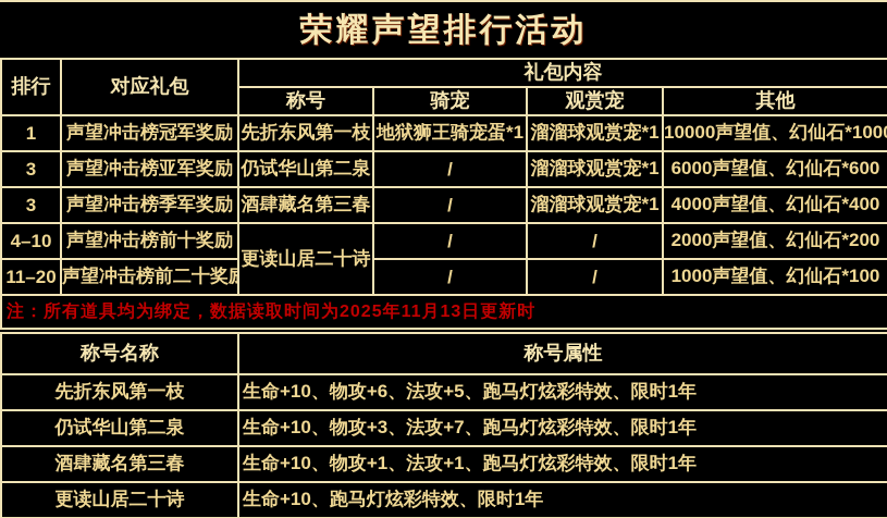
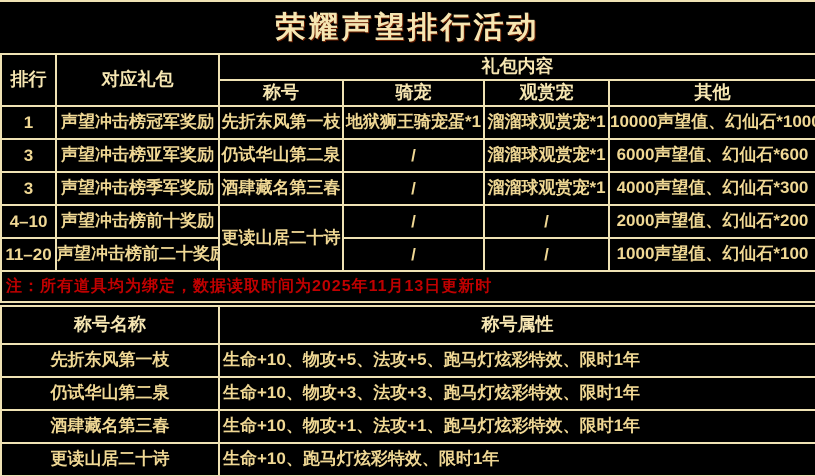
  荣耀声望排行活动
  排行	对应礼包	礼包内容
  称号	骑宠	观赏宠	其他
  1	声望冲击榜冠军奖励	先折东风第一枝	地狱狮王骑宠蛋*1	溜溜球观赏宠*1	10000声望值、幻仙石*100
  3	声望冲击榜亚军奖励	仍试华山第二泉	/	溜溜球观赏宠*1	6000声望值、幻仙石*600
- 3	声望冲击榜季军奖励	酒肆藏名第三春	/	溜溜球观赏宠*1	4000声望值、幻仙石*400
+ 3	声望冲击榜季军奖励	酒肆藏名第三春	/	溜溜球观赏宠*1	4000声望值、幻仙石*300
  4–10	声望冲击榜前十奖励	更读山居二十诗	/	/	2000声望值、幻仙石*200
  11–20	声望冲击榜前二十奖励	/	/	1000声望值、幻仙石*100
  注：所有道具均为绑定，数据读取时间为2025年11月13日更新时
  称号名称	称号属性
- 先折东风第一枝	生命+10、物攻+6、法攻+5、跑马灯炫彩特效、限时1年
+ 先折东风第一枝	生命+10、物攻+5、法攻+5、跑马灯炫彩特效、限时1年
- 仍试华山第二泉	生命+10、物攻+3、法攻+7、跑马灯炫彩特效、限时1年
+ 仍试华山第二泉	生命+10、物攻+3、法攻+3、跑马灯炫彩特效、限时1年
  酒肆藏名第三春	生命+10、物攻+1、法攻+1、跑马灯炫彩特效、限时1年
  更读山居二十诗	生命+10、跑马灯炫彩特效、限时1年
